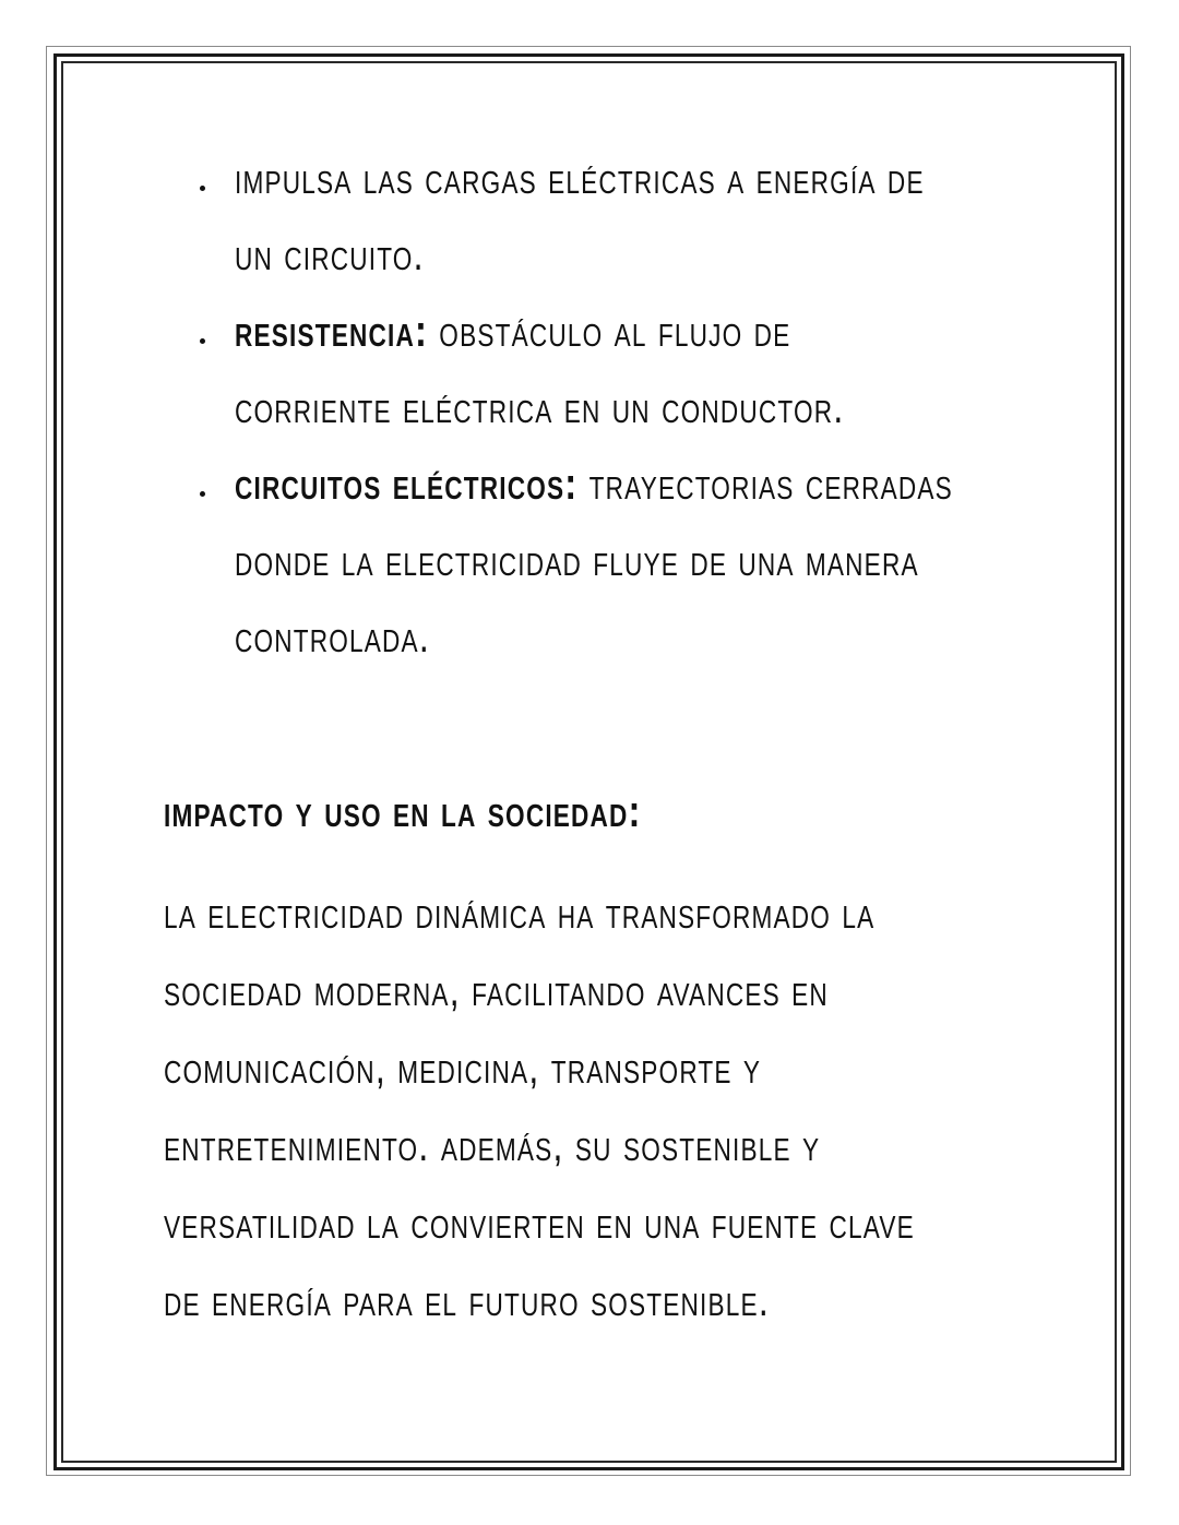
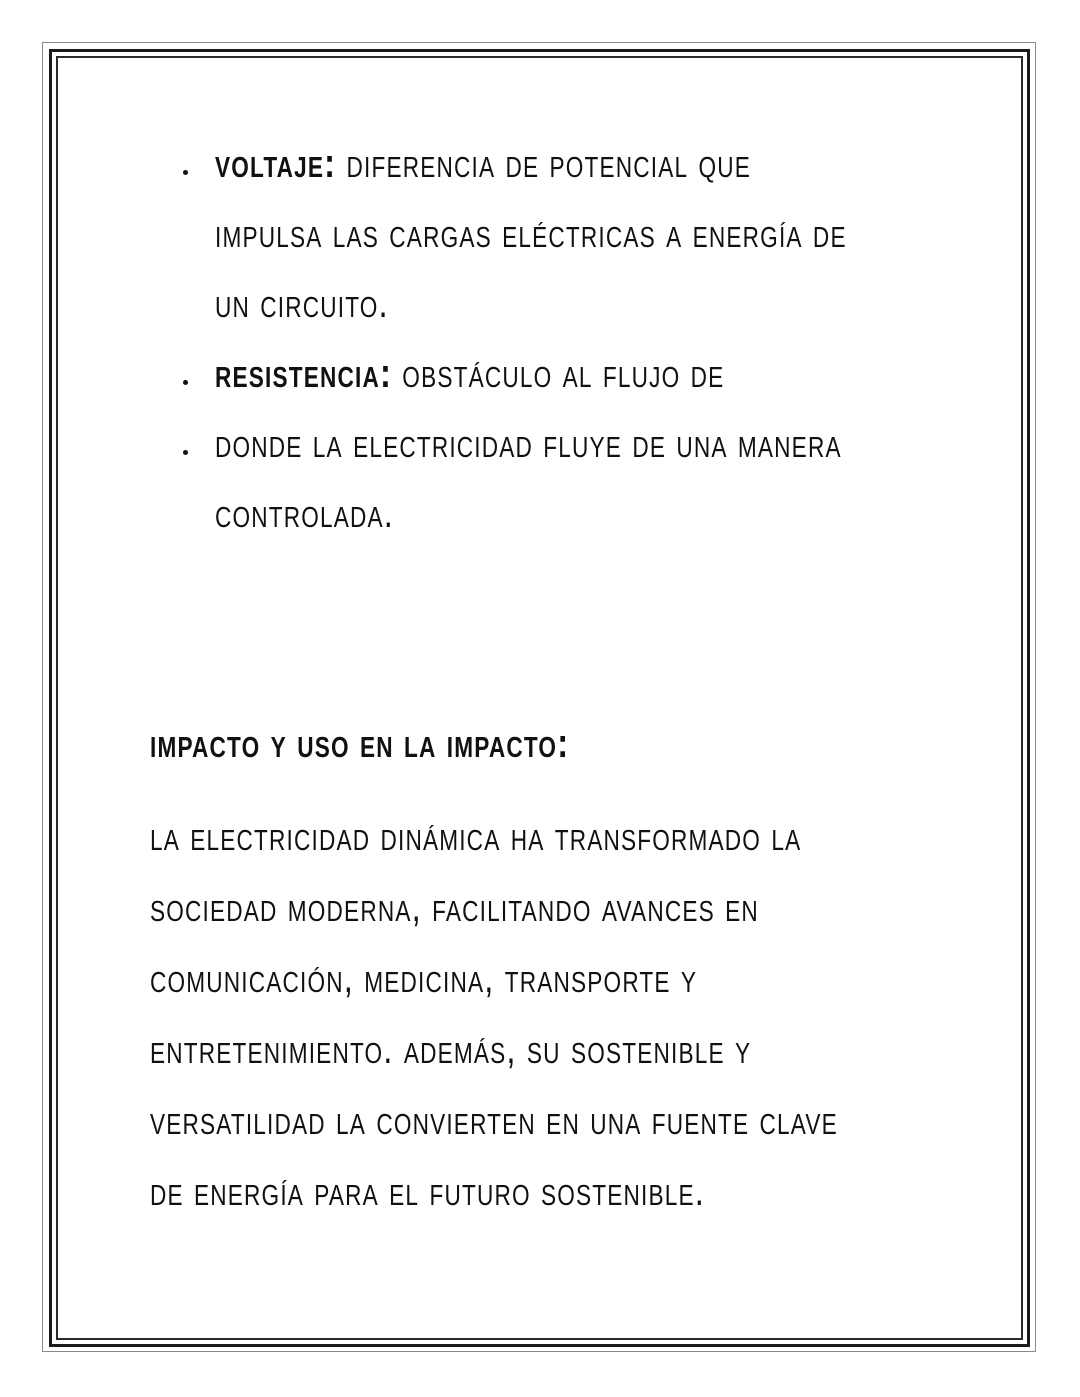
+ voltaje: diferencia de potencial que
  impulsa las cargas eléctricas a energía de
  un circuito.
  resistencia: obstáculo al flujo de
- corriente eléctrica en un conductor.
- circuitos eléctricos: trayectorias cerradas
  donde la electricidad fluye de una manera
  controlada.
- impacto y uso en la sociedad:
+ impacto y uso en la impacto:
  la electricidad dinámica ha transformado la
  sociedad moderna, facilitando avances en
  comunicación, medicina, transporte y
  entretenimiento. además, su sostenible y
  versatilidad la convierten en una fuente clave
  de energía para el futuro sostenible.
